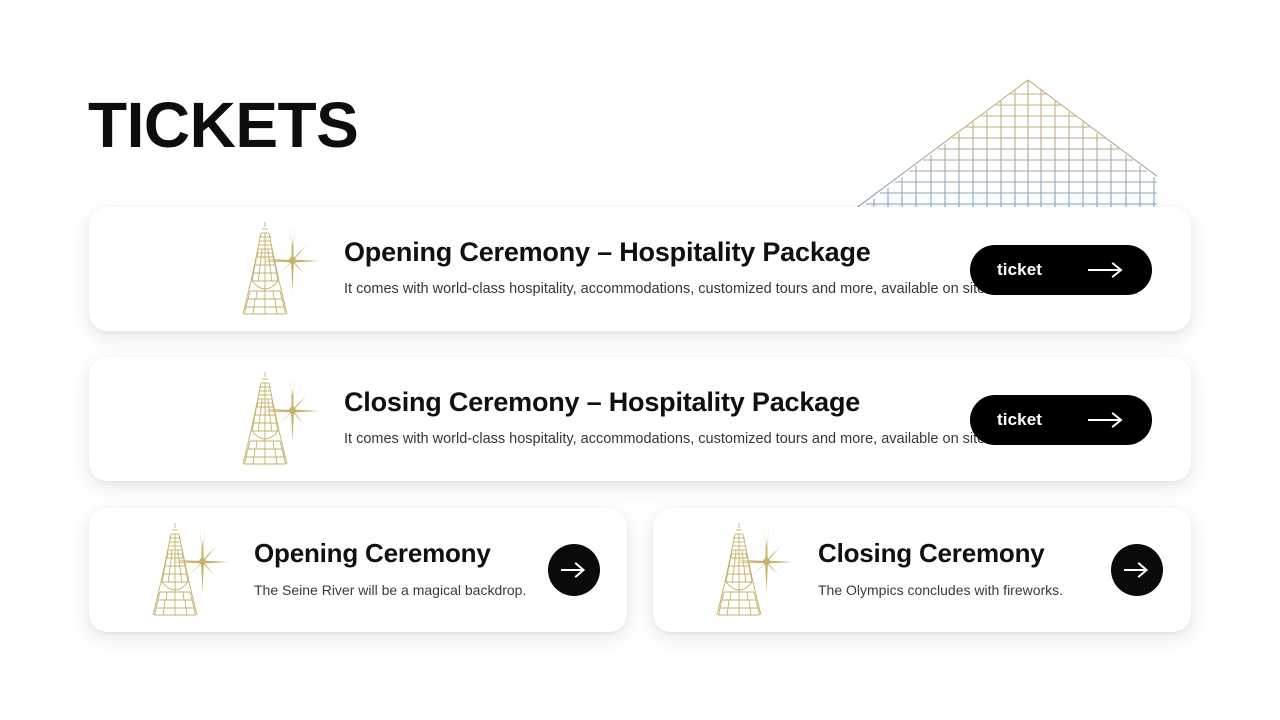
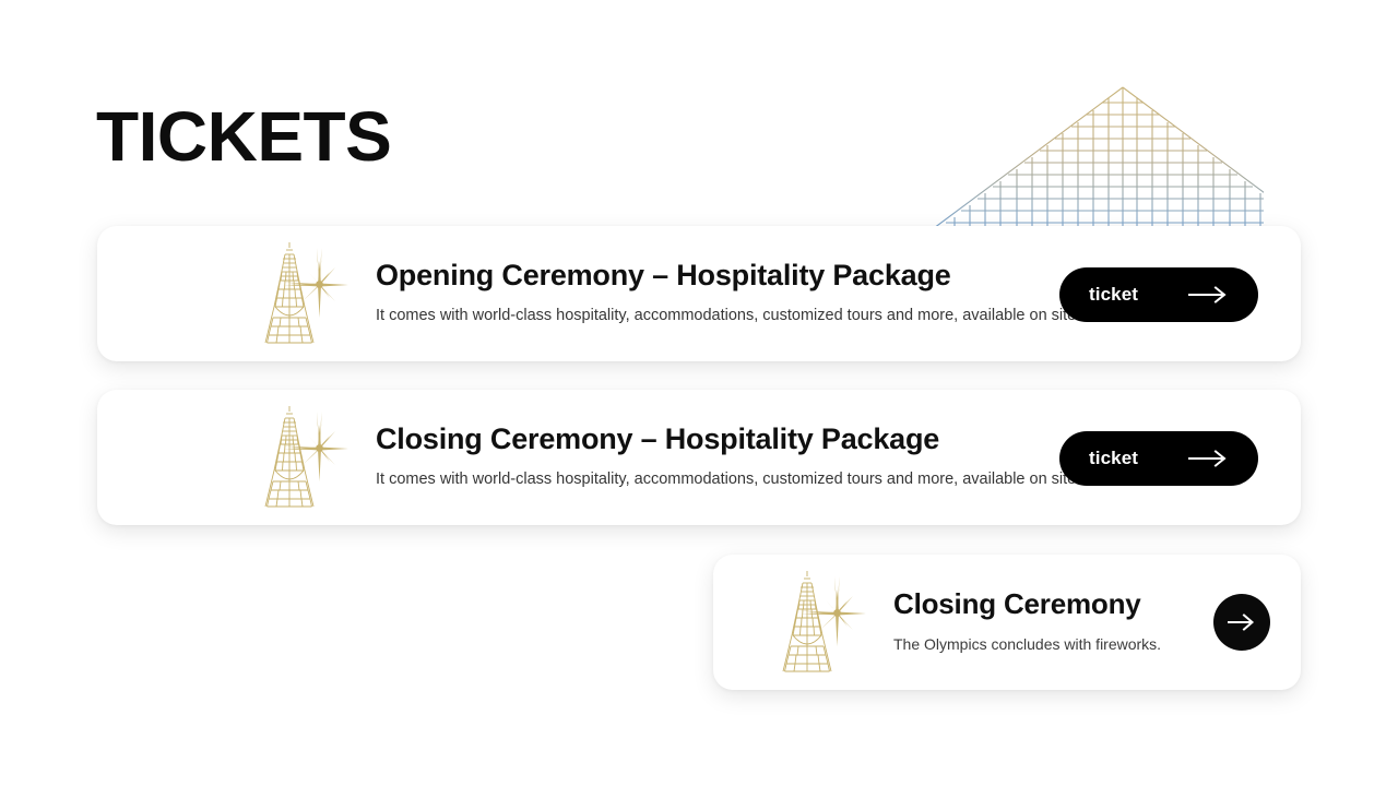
  TICKETS
  Opening Ceremony – Hospitality Package
  It comes with world-class hospitality, accommodations, customized tours and more, available on sit
  ticket
  Closing Ceremony – Hospitality Package
  It comes with world-class hospitality, accommodations, customized tours and more, available on sit
  ticket
- Opening Ceremony
- The Seine River will be a magical backdrop.
  Closing Ceremony
  The Olympics concludes with fireworks.
